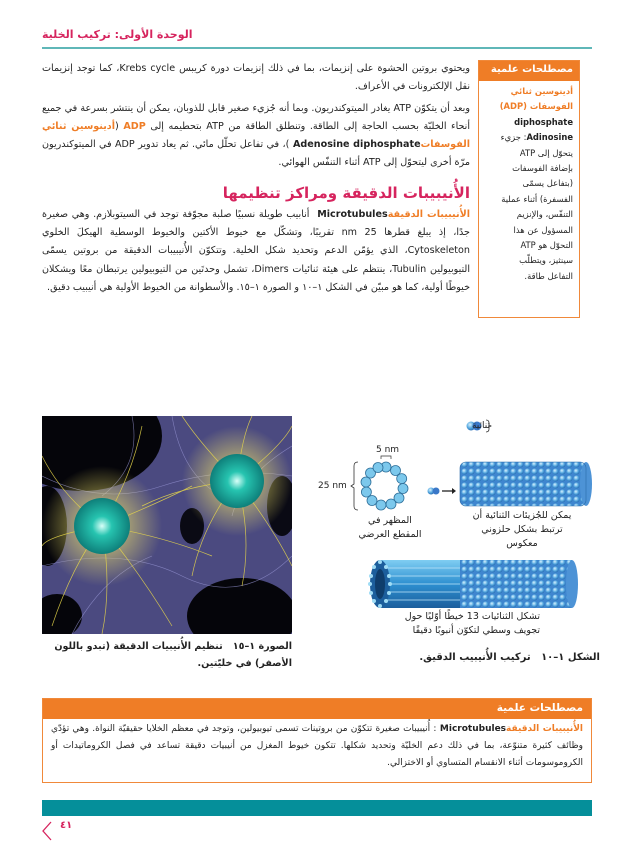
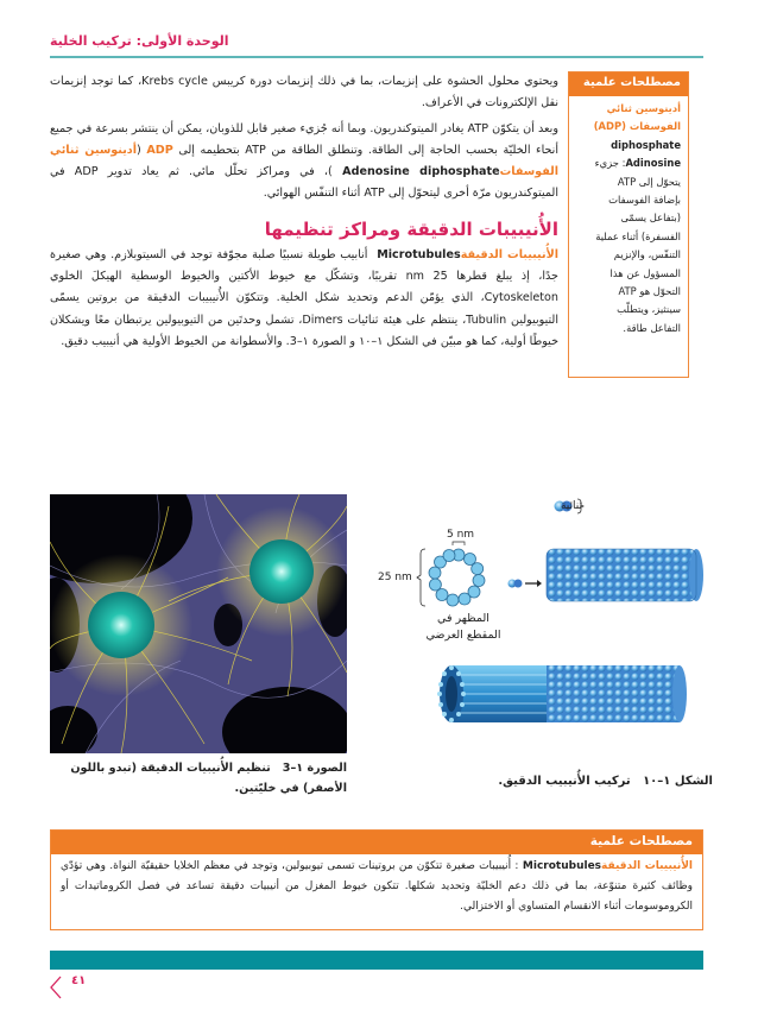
  الوحدة الأولى: تركيب الخلية
  مصطلحات علمية
  أدينوسين ثنائي الفوسفات (ADP)
  diphosphate
  Adinosine: جزيء
  يتحوّل إلى ATP
  بإضافة الفوسفات
  (بتفاعل يسمّى
  الفسفرة) أثناء عملية
  التنفّس، والإنزيم
  المسؤول عن هذا
  التحوّل هو ATP
  سينثيز، ويتطلّب
  التفاعل طاقة.
- ويحتوي بروتين الحشوة على إنزيمات، بما في ذلك إنزيمات دورة كريبس Krebs cycle، كما توجد إنزيمات نقل الإلكترونات في الأعراف.
+ ويحتوي محلول الحشوة على إنزيمات، بما في ذلك إنزيمات دورة كريبس Krebs cycle، كما توجد إنزيمات نقل الإلكترونات في الأعراف.
- وبعد أن يتكوّن ATP يغادر الميتوكندريون. وبما أنه جُزيء صغير قابل للذوبان، يمكن أن ينتشر بسرعة في جميع أنحاء الخليّة بحسب الحاجة إلى الطاقة. وتنطلق الطاقة من ATP بتحطيمه إلى ADP (أدينوسين ثنائي الفوسفات Adenosine diphosphate)، في تفاعل تحلّل مائي. ثم يعاد تدوير ADP في الميتوكندريون مرّة أخرى ليتحوّل إلى ATP أثناء التنفّس الهوائي.
+ وبعد أن يتكوّن ATP يغادر الميتوكندريون. وبما أنه جُزيء صغير قابل للذوبان، يمكن أن ينتشر بسرعة في جميع أنحاء الخليّة بحسب الحاجة إلى الطاقة. وتنطلق الطاقة من ATP بتحطيمه إلى ADP (أدينوسين ثنائي الفوسفات Adenosine diphosphate)، في ومراكز تحلّل مائي. ثم يعاد تدوير ADP في الميتوكندريون مرّة أخرى ليتحوّل إلى ATP أثناء التنفّس الهوائي.
  الأُنيبيبات الدقيقة ومراكز تنظيمها
- الأُنيبيبات الدقيقة Microtubules أنابيب طويلة نسبيًا صلبة مجوّفة توجد في السيتوبلازم. وهي صغيرة جدًا، إذ يبلغ قطرها 25 nm تقريبًا، وتشكّل مع خيوط الأكتين والخيوط الوسطية الهيكلَ الخلوي Cytoskeleton، الذي يؤمّن الدعم وتحديد شكل الخلية. وتتكوّن الأُنيبيبات الدقيقة من بروتين يسمّى التيوبيولين Tubulin، ينتظم على هيئة ثنائيات Dimers، تشمل وحدتَين من التيوبيولين يرتبطان معًا ويشكلان خيوطًا أولية، كما هو مبيّن في الشكل ١–١٠ و الصورة ١–١٥. والأسطوانة من الخيوط الأولية هي أنيبيب دقيق.
+ الأُنيبيبات الدقيقة Microtubules أنابيب طويلة نسبيًا صلبة مجوّفة توجد في السيتوبلازم. وهي صغيرة جدًا، إذ يبلغ قطرها 25 nm تقريبًا، وتشكّل مع خيوط الأكتين والخيوط الوسطية الهيكلَ الخلوي Cytoskeleton، الذي يؤمّن الدعم وتحديد شكل الخلية. وتتكوّن الأُنيبيبات الدقيقة من بروتين يسمّى التيوبيولين Tubulin، ينتظم على هيئة ثنائيات Dimers، تشمل وحدتَين من التيوبيولين يرتبطان معًا ويشكلان خيوطًا أولية، كما هو مبيّن في الشكل ١–١٠ و الصورة ١–3. والأسطوانة من الخيوط الأولية هي أنيبيب دقيق.
- الصورة ١–١٥ تنظيم الأُنيبيات الدقيقة (تبدو باللون الأصفر) في خليّتين.
+ الصورة ١–3 تنظيم الأُنيبيات الدقيقة (تبدو باللون الأصفر) في خليّتين.
  ثنائية
  5 nm
  25 nm
  المظهر في المقطع العرضي
- يمكن للجُزيئات الثنائية أن ترتبط بشكل حلزوني معكوس
- تشكل الثنائيات 13 خيطًا أوّليًا حول تجويف وسطي لتكوّن أنبوبًا دقيقًا
  الشكل ١–١٠ تركيب الأُنيبيب الدقيق.
  مصطلحات علمية
  الأُنيبيبات الدقيقة Microtubules: أُنيبيبات صغيرة تتكوّن من بروتينات تسمى تيوبيولين، وتوجد في معظم الخلايا حقيقيّة النواة. وهي تؤدّي وظائف كثيرة متنوّعة، بما في ذلك دعم الخليّة وتحديد شكلها. تتكون خيوط المغزل من أنيبيات دقيقة تساعد في فصل الكروماتيدات أو الكروموسومات أثناء الانقسام المتساوي أو الاختزالي.
  ٤١
